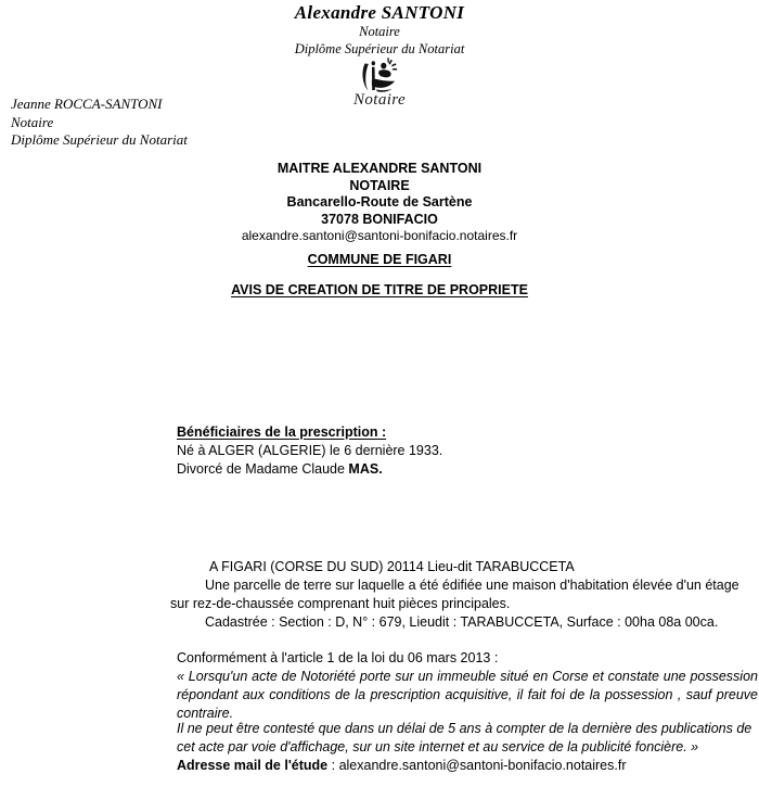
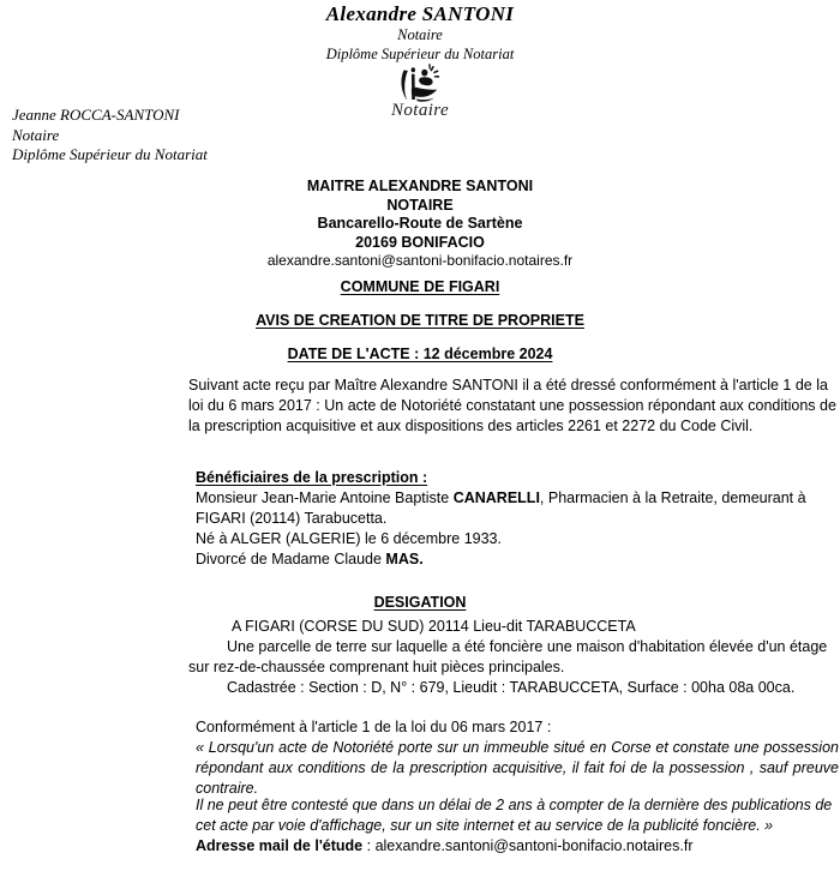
  Alexandre SANTONI
  Notaire
  Diplôme Supérieur du Notariat
  Notaire
  Jeanne ROCCA-SANTONI
  Notaire
  Diplôme Supérieur du Notariat
  MAITRE ALEXANDRE SANTONI
  NOTAIRE
  Bancarello-Route de Sartène
- 37078 BONIFACIO
+ 20169 BONIFACIO
  alexandre.santoni@santoni-bonifacio.notaires.fr
  COMMUNE DE FIGARI
  AVIS DE CREATION DE TITRE DE PROPRIETE
+ DATE DE L'ACTE : 12 décembre 2024
+ Suivant acte reçu par Maître Alexandre SANTONI il a été dressé conformément à l'article 1 de la loi du 6 mars 2017 : Un acte de Notoriété constatant une possession répondant aux conditions de la prescription acquisitive et aux dispositions des articles 2261 et 2272 du Code Civil.
  Bénéficiaires de la prescription :
+ Monsieur Jean-Marie Antoine Baptiste CANARELLI, Pharmacien à la Retraite, demeurant à FIGARI (20114) Tarabucetta.
- Né à ALGER (ALGERIE) le 6 dernière 1933.
+ Né à ALGER (ALGERIE) le 6 décembre 1933.
  Divorcé de Madame Claude MAS.
+ DESIGATION
  A FIGARI (CORSE DU SUD) 20114 Lieu-dit TARABUCCETA
- Une parcelle de terre sur laquelle a été édifiée une maison d'habitation élevée d'un étage sur rez-de-chaussée comprenant huit pièces principales.
+ Une parcelle de terre sur laquelle a été foncière une maison d'habitation élevée d'un étage sur rez-de-chaussée comprenant huit pièces principales.
  Cadastrée : Section : D, N° : 679, Lieudit : TARABUCCETA, Surface : 00ha 08a 00ca.
- Conformément à l'article 1 de la loi du 06 mars 2013 :
+ Conformément à l'article 1 de la loi du 06 mars 2017 :
  « Lorsqu'un acte de Notoriété porte sur un immeuble situé en Corse et constate une possession répondant aux conditions de la prescription acquisitive, il fait foi de la possession , sauf preuve contraire.
- Il ne peut être contesté que dans un délai de 5 ans à compter de la dernière des publications de cet acte par voie d'affichage, sur un site internet et au service de la publicité foncière. »
+ Il ne peut être contesté que dans un délai de 2 ans à compter de la dernière des publications de cet acte par voie d'affichage, sur un site internet et au service de la publicité foncière. »
  Adresse mail de l'étude : alexandre.santoni@santoni-bonifacio.notaires.fr
